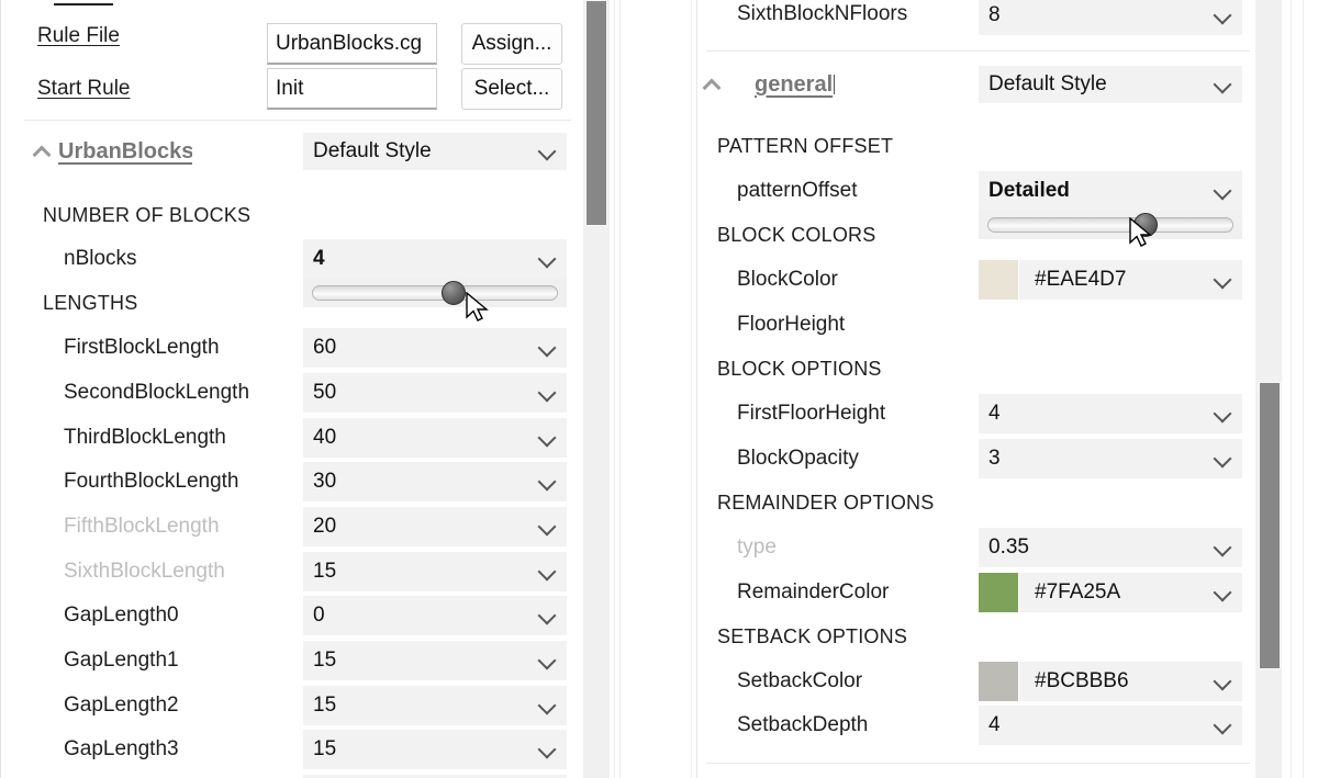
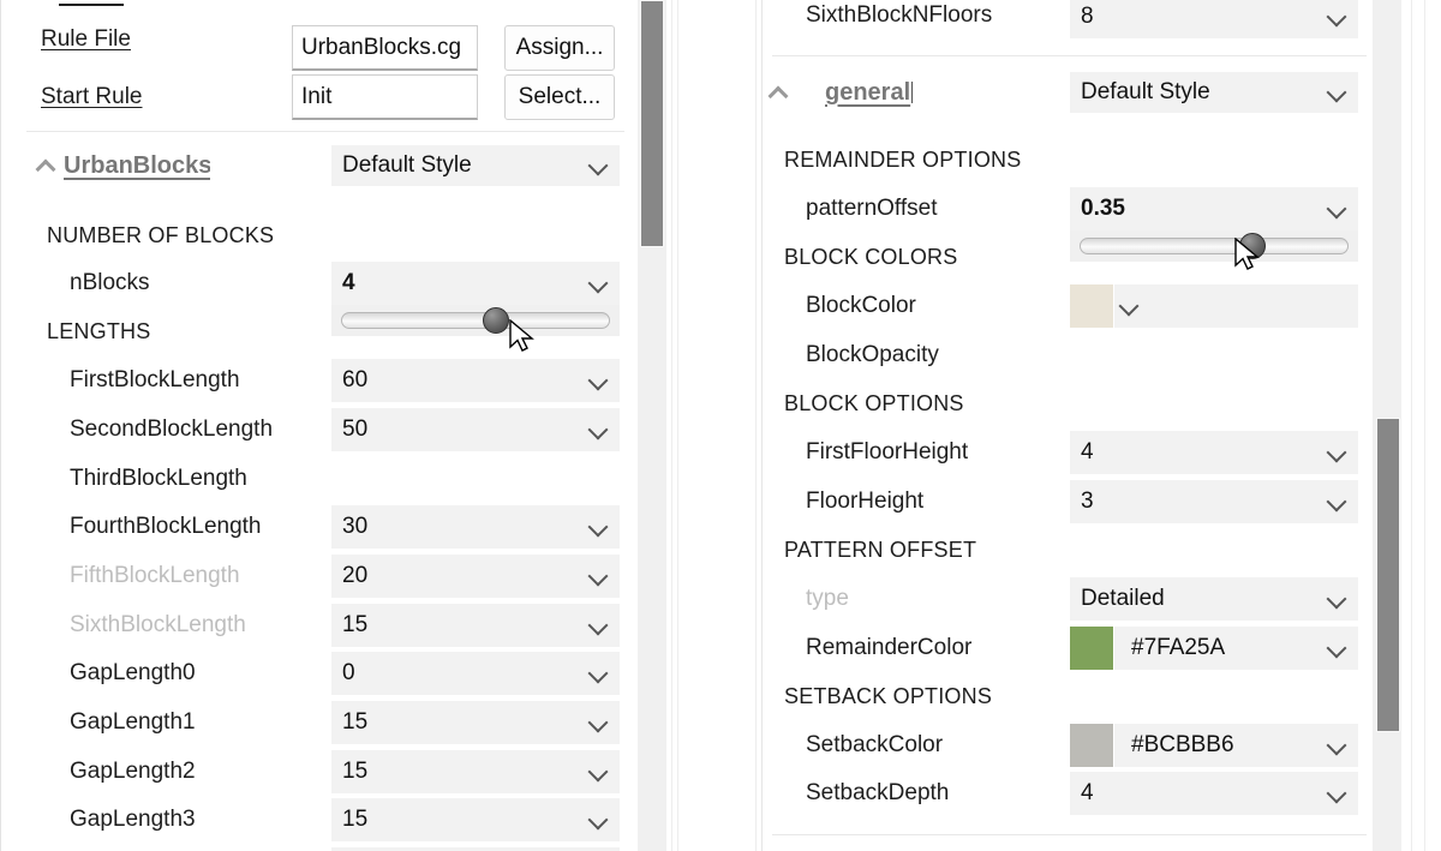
  Rule File
  UrbanBlocks.cg
  Assign...
  Start Rule
  Init
  Select...
  UrbanBlocks
  Default Style
  NUMBER OF BLOCKS
  nBlocks
  4
  LENGTHS
  FirstBlockLength
  60
  SecondBlockLength
  50
  ThirdBlockLength
- 40
  FourthBlockLength
  30
  FifthBlockLength
  20
  SixthBlockLength
  15
  GapLength0
  0
  GapLength1
  15
  GapLength2
  15
  GapLength3
  15
  SixthBlockNFloors
  8
  general
  Default Style
- PATTERN OFFSET
+ REMAINDER OPTIONS
  patternOffset
- Detailed
+ 0.35
  BLOCK COLORS
  BlockColor
- #EAE4D7
- FloorHeight
+ BlockOpacity
  BLOCK OPTIONS
  FirstFloorHeight
  4
- BlockOpacity
+ FloorHeight
  3
- REMAINDER OPTIONS
+ PATTERN OFFSET
  type
- 0.35
+ Detailed
  RemainderColor
  #7FA25A
  SETBACK OPTIONS
  SetbackColor
  #BCBBB6
  SetbackDepth
  4
